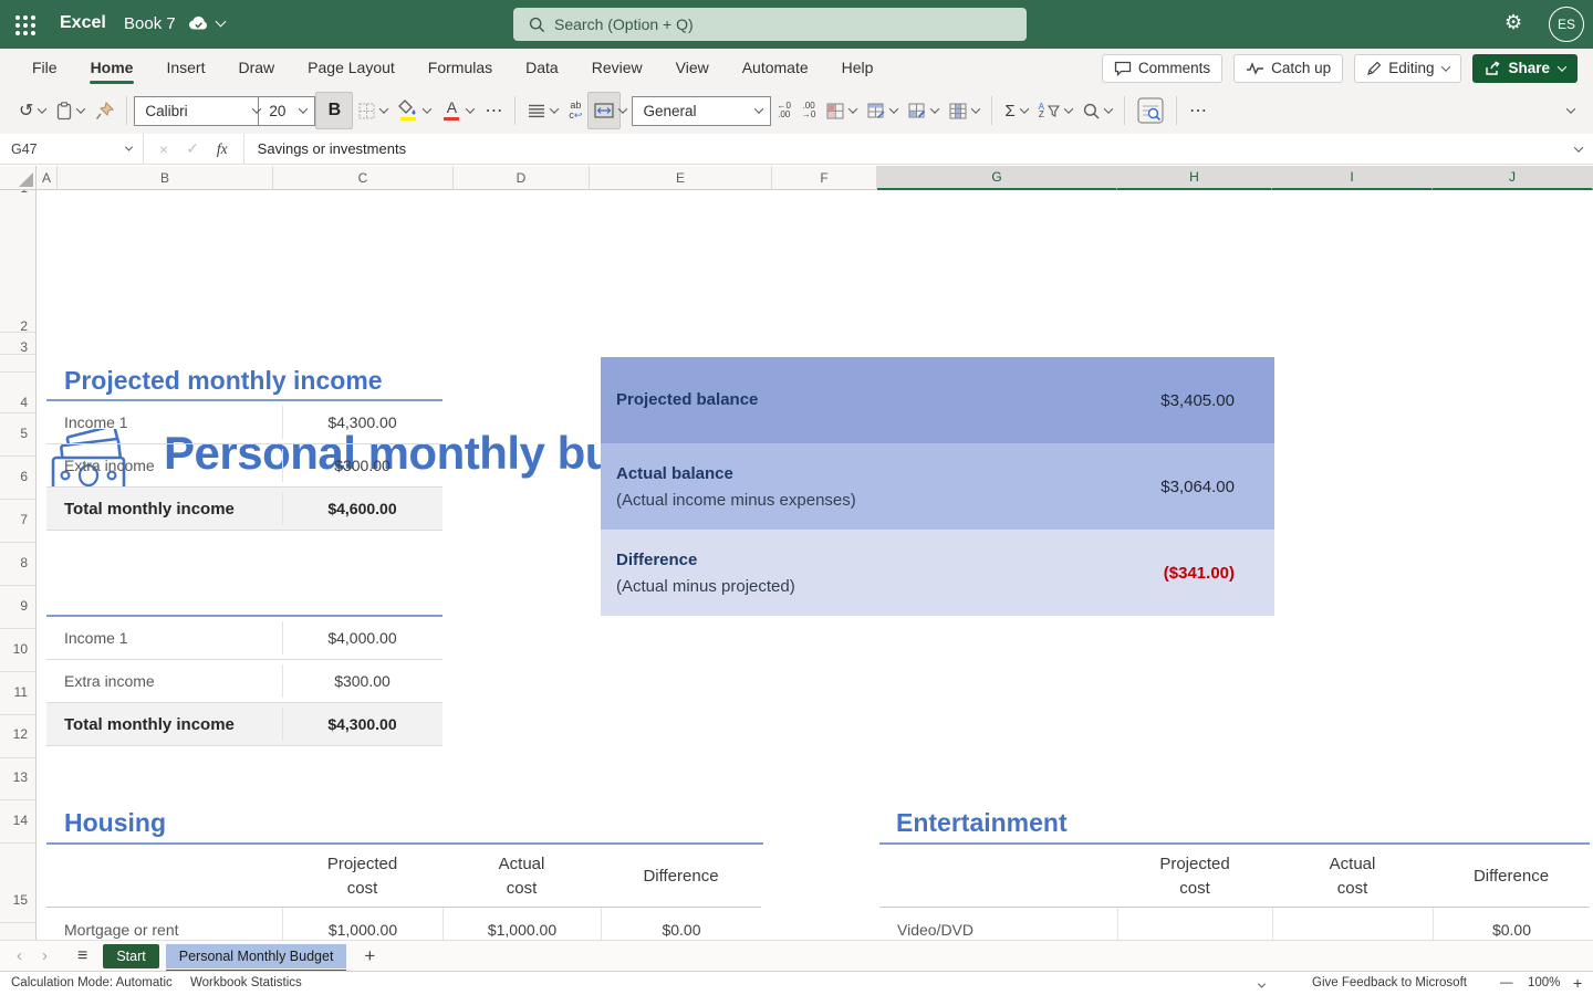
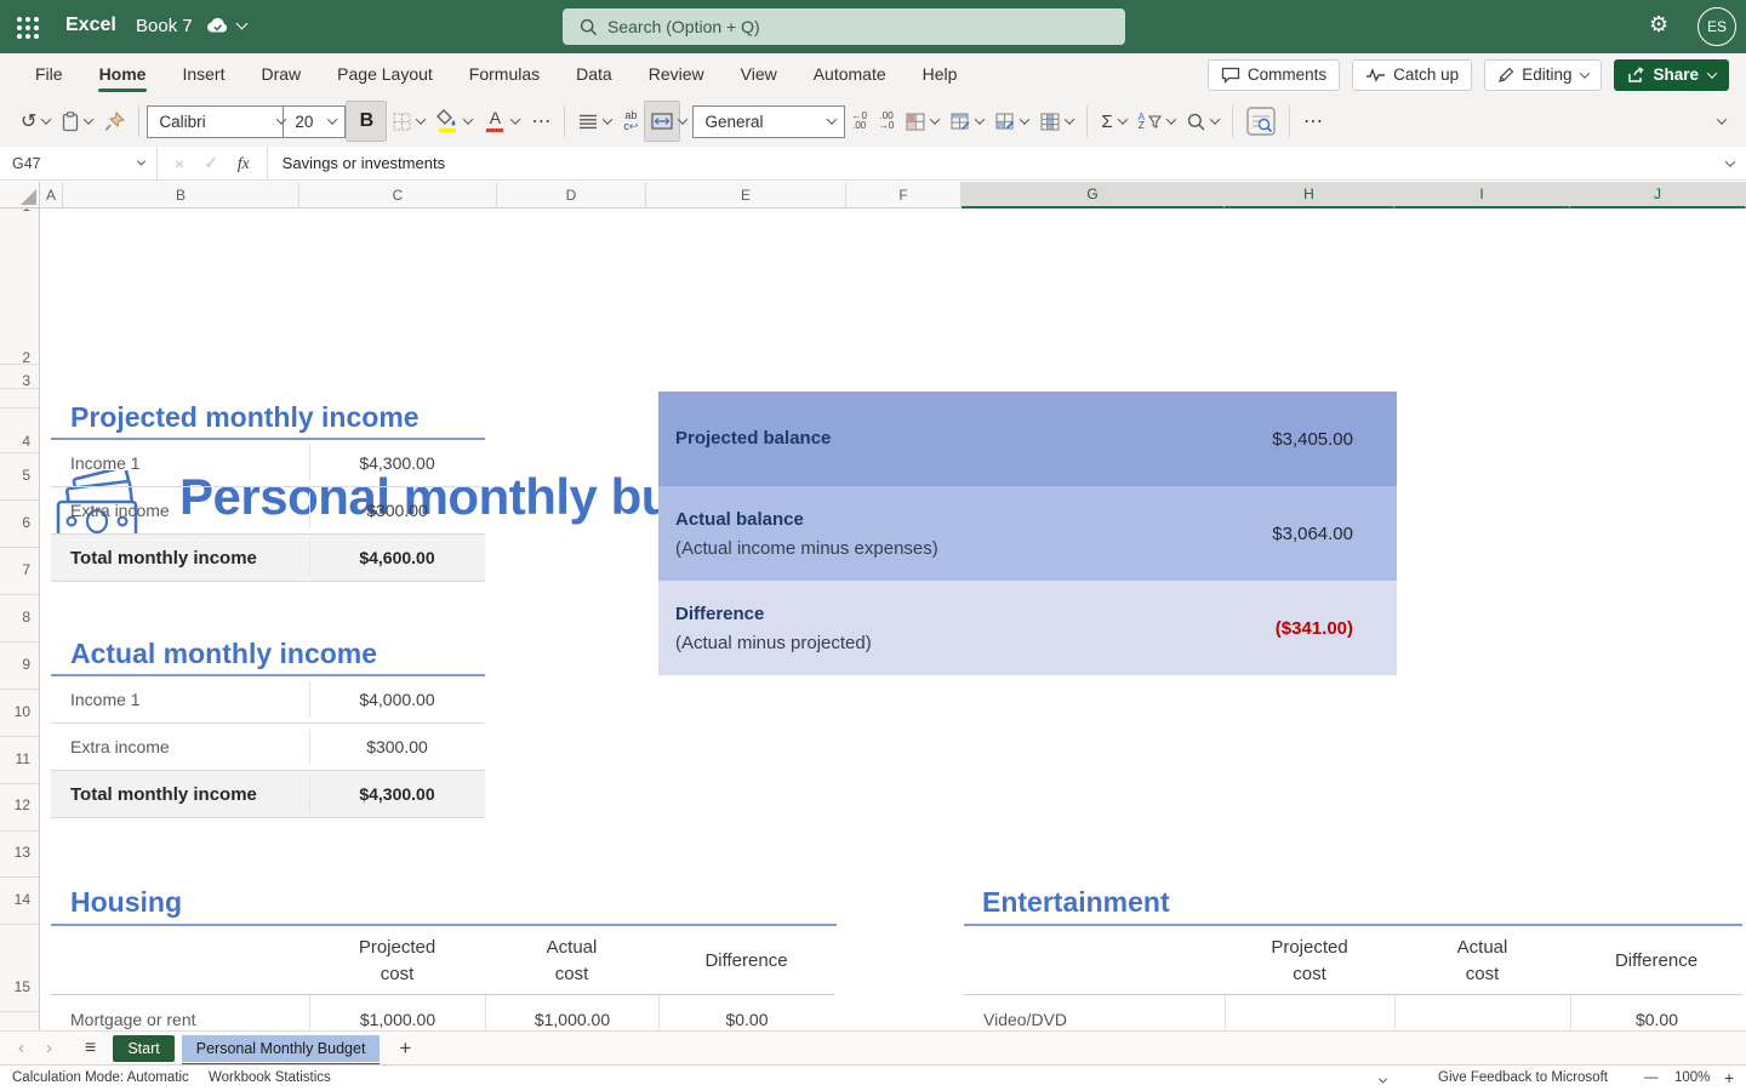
  Excel
  Book 7
  Search (Option + Q)
  ⚙
  ES
  File
  Home
  Insert
  Draw
  Page Layout
  Formulas
  Data
  Review
  View
  Automate
  Help
  Comments
  Catch up
  Editing
  Share
  ↺
  Calibri
  20
  B
  A
  ⋯
  ab
  c↩
  General
  ←0
  .00
  .00
  →0
  Σ
  A
  Z
  ⋯
  G47
  ×
  ✓
  fx
  Savings or investments
  A
  B
  C
  D
  E
  F
  G
  H
  I
  J
  2
  3
  4
  5
  6
  7
  8
  9
  10
  11
  12
  13
  14
  15
  Personal monthly bu
  Projected monthly income
  Income 1
  $4,300.00
  Extra income
  $300.00
  Total monthly income
  $4,600.00
+ Actual monthly income
  Income 1
  $4,000.00
  Extra income
  $300.00
  Total monthly income
  $4,300.00
  Projected balance
  $3,405.00
  Actual balance
  (Actual income minus expenses)
  $3,064.00
  Difference
  (Actual minus projected)
  ($341.00)
  Housing
  Projected cost
  Actual cost
  Difference
  Mortgage or rent
  $1,000.00
  $1,000.00
  $0.00
  Entertainment
  Projected cost
  Actual cost
  Difference
  Video/DVD
  $0.00
  ‹
  ›
  ≡
  Start
  Personal Monthly Budget
  +
  Calculation Mode: Automatic
  Workbook Statistics
  Give Feedback to Microsoft
  —
  100%
  +
